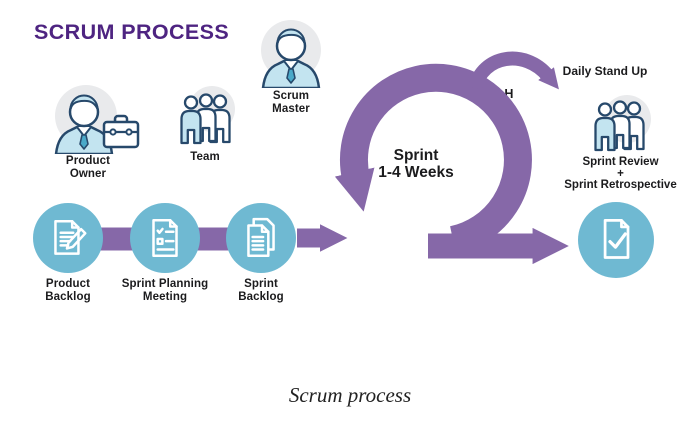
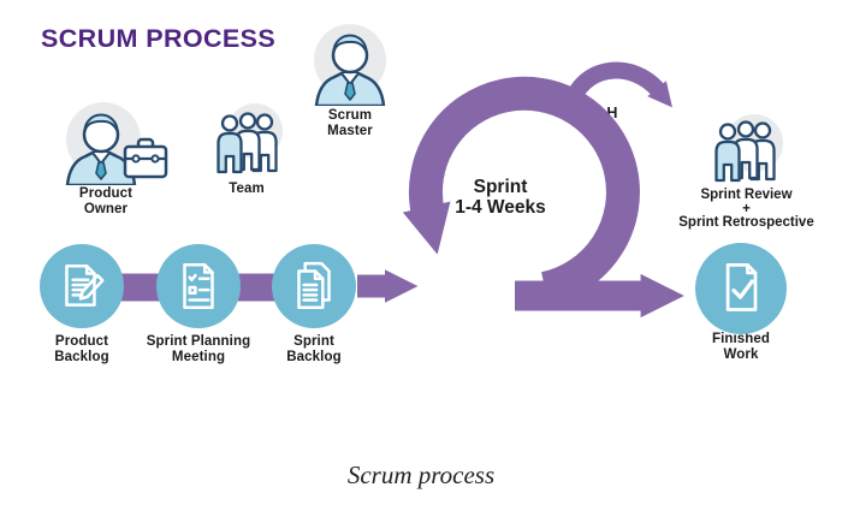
  SCRUM PROCESS
  Scrum process
  Product
  Owner
  Team
  Scrum
  Master
  Sprint
  1-4 Weeks
- Daily Stand Up
  Sprint Review
  +
  Sprint Retrospective
  Product
  Backlog
  Sprint Planning
  Meeting
  Sprint
  Backlog
+ Finished
+ Work
